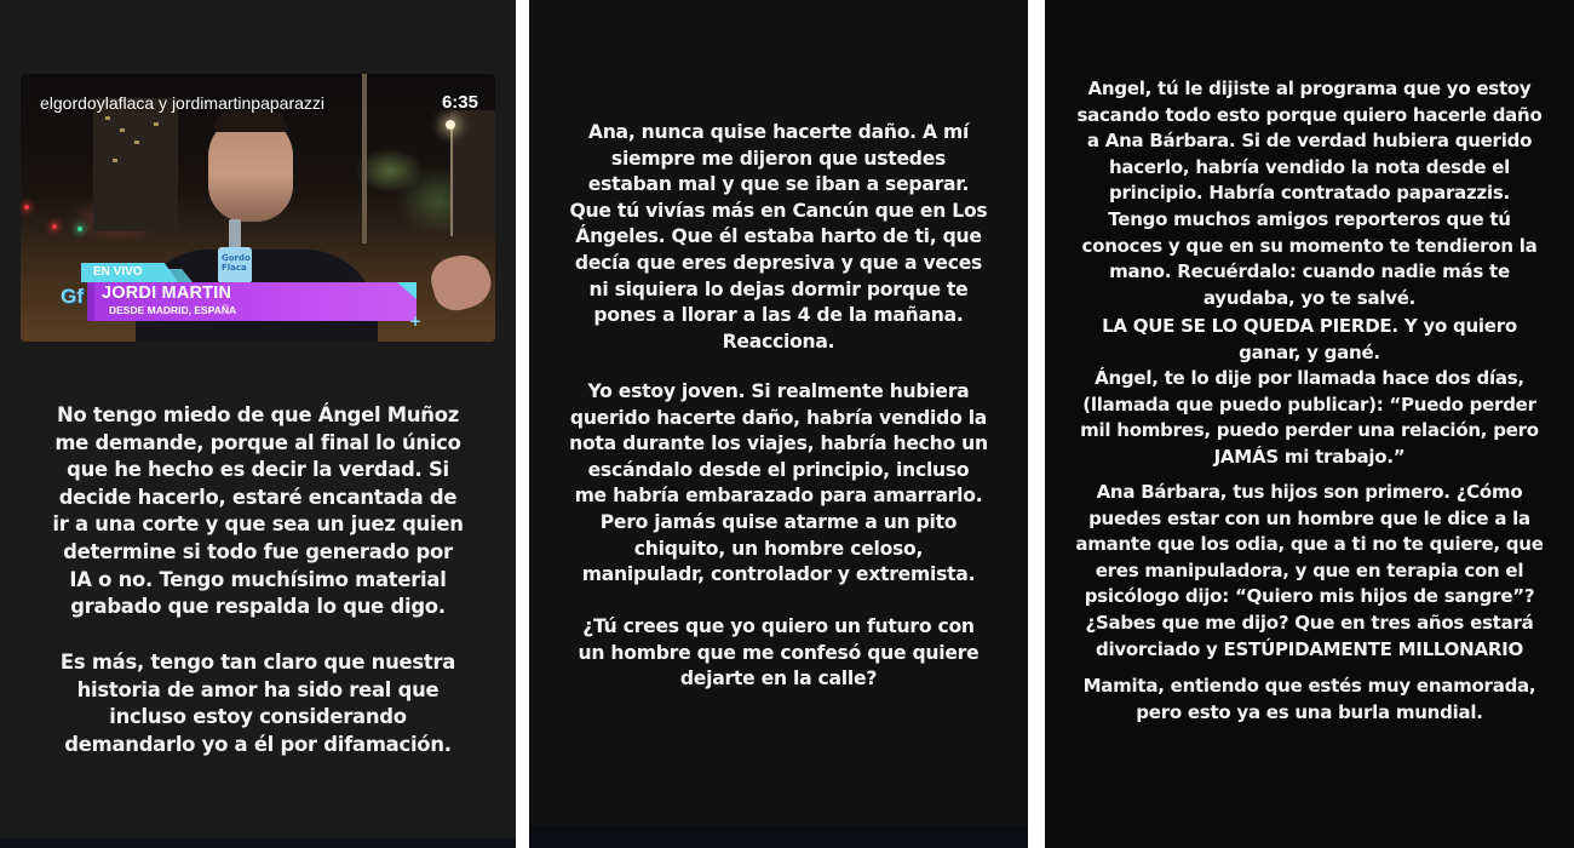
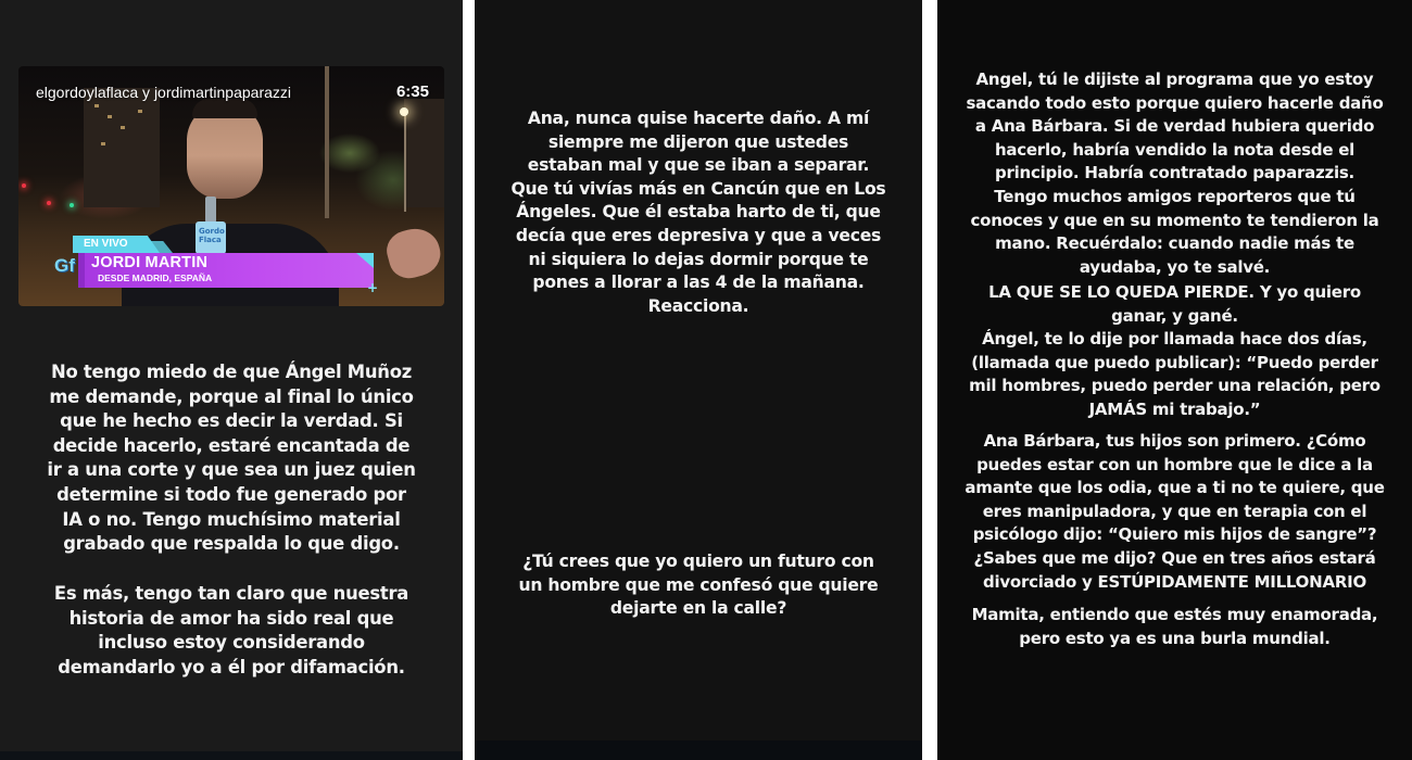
  Gordo Flaca
  elgordoylaflaca y jordimartinpaparazzi
  6:35
  EN VIVO
  Gf
  JORDI MARTIN
  DESDE MADRID, ESPAÑA
  +
  No tengo miedo de que Ángel Muñoz
  me demande, porque al final lo único
  que he hecho es decir la verdad. Si
  decide hacerlo, estaré encantada de
  ir a una corte y que sea un juez quien
  determine si todo fue generado por
  IA o no. Tengo muchísimo material
  grabado que respalda lo que digo.
  Es más, tengo tan claro que nuestra
  historia de amor ha sido real que
  incluso estoy considerando
  demandarlo yo a él por difamación.
  Ana, nunca quise hacerte daño. A mí
  siempre me dijeron que ustedes
  estaban mal y que se iban a separar.
  Que tú vivías más en Cancún que en Los
  Ángeles. Que él estaba harto de ti, que
  decía que eres depresiva y que a veces
  ni siquiera lo dejas dormir porque te
  pones a llorar a las 4 de la mañana.
  Reacciona.
- Yo estoy joven. Si realmente hubiera
- querido hacerte daño, habría vendido la
- nota durante los viajes, habría hecho un
- escándalo desde el principio, incluso
- me habría embarazado para amarrarlo.
- Pero jamás quise atarme a un pito
- chiquito, un hombre celoso,
- manipuladr, controlador y extremista.
  ¿Tú crees que yo quiero un futuro con
  un hombre que me confesó que quiere
  dejarte en la calle?
  Angel, tú le dijiste al programa que yo estoy
  sacando todo esto porque quiero hacerle daño
  a Ana Bárbara. Si de verdad hubiera querido
  hacerlo, habría vendido la nota desde el
  principio. Habría contratado paparazzis.
  Tengo muchos amigos reporteros que tú
  conoces y que en su momento te tendieron la
  mano. Recuérdalo: cuando nadie más te
  ayudaba, yo te salvé.
  LA QUE SE LO QUEDA PIERDE. Y yo quiero
  ganar, y gané.
  Ángel, te lo dije por llamada hace dos días,
  (llamada que puedo publicar): “Puedo perder
  mil hombres, puedo perder una relación, pero
  JAMÁS mi trabajo.”
  Ana Bárbara, tus hijos son primero. ¿Cómo
  puedes estar con un hombre que le dice a la
  amante que los odia, que a ti no te quiere, que
  eres manipuladora, y que en terapia con el
  psicólogo dijo: “Quiero mis hijos de sangre”?
  ¿Sabes que me dijo? Que en tres años estará
  divorciado y ESTÚPIDAMENTE MILLONARIO
  Mamita, entiendo que estés muy enamorada,
  pero esto ya es una burla mundial.
